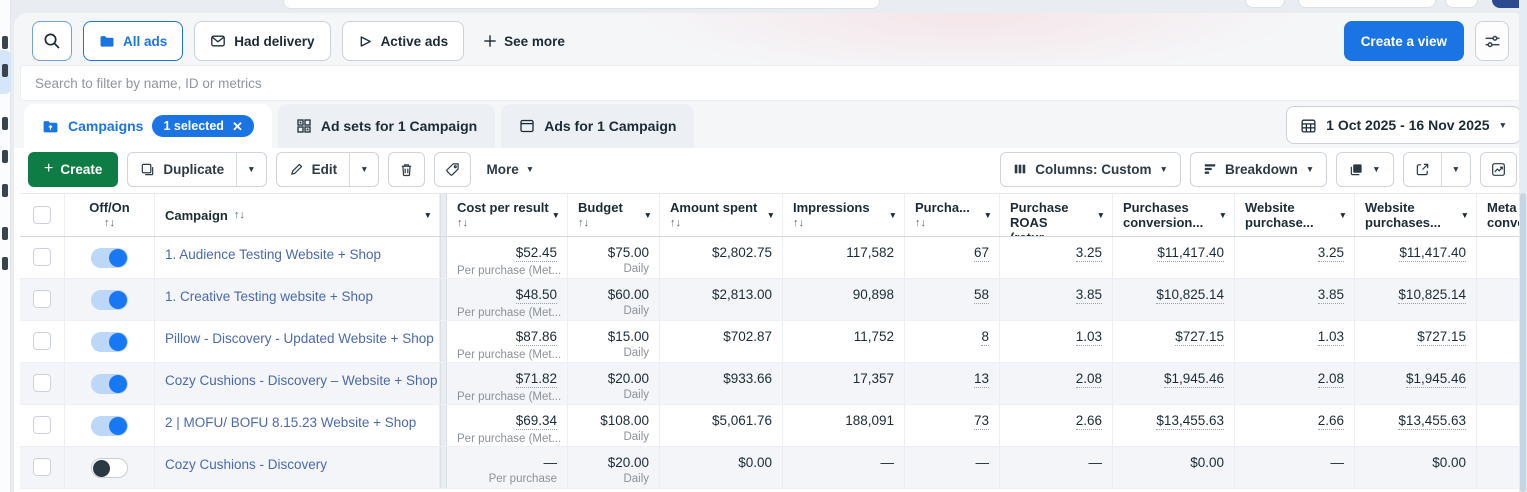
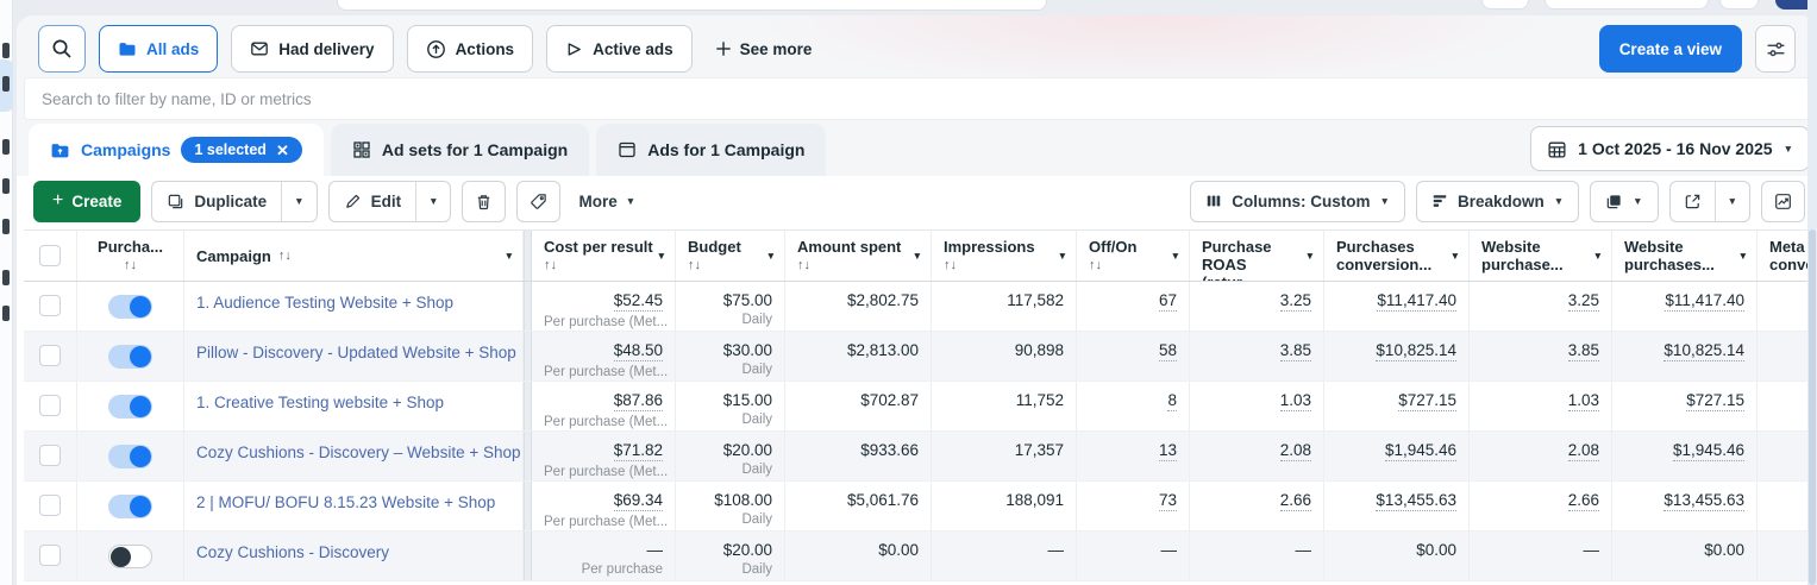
  All ads
  Had delivery
+ Actions
  Active ads
  See more
  Create a view
  Search to filter by name, ID or metrics
  Campaigns
  1 selected
  ✕
  Ad sets for 1 Campaign
  Ads for 1 Campaign
  1 Oct 2025 - 16 Nov 2025
  ▼
  +
  Create
  Duplicate
  ▼
  Edit
  ▼
  More
  ▼
  Columns: Custom
  ▼
  Breakdown
  ▼
  ▼
  ▼
- Off/On
+ Purcha...
  ↑↓
  Campaign
  ↑↓
  ▼
  Cost per result
  ↑↓
  ▼
  Budget
  ↑↓
  ▼
  Amount spent
  ↑↓
  ▼
  Impressions
  ↑↓
  ▼
- Purcha...
+ Off/On
  ↑↓
  ▼
  ▼
  Purchases conversion...
  ▼
  Website purchase...
  ▼
  Website purchases...
  ▼
  Meta conv
  1. Audience Testing Website + Shop
  $52.45
  Per purchase (Met...
  $75.00
  Daily
  $2,802.75
  117,582
  67
  3.25
  $11,417.40
  3.25
  $11,417.40
- 1. Creative Testing website + Shop
+ Pillow - Discovery - Updated Website + Shop
  $48.50
  Per purchase (Met...
- $60.00
+ $30.00
  Daily
  $2,813.00
  90,898
  58
  3.85
  $10,825.14
  3.85
  $10,825.14
- Pillow - Discovery - Updated Website + Shop
+ 1. Creative Testing website + Shop
  $87.86
  Per purchase (Met...
  $15.00
  Daily
  $702.87
  11,752
  8
  1.03
  $727.15
  1.03
  $727.15
  Cozy Cushions - Discovery – Website + Shop
  $71.82
  Per purchase (Met...
  $20.00
  Daily
  $933.66
  17,357
  13
  2.08
  $1,945.46
  2.08
  $1,945.46
  2 | MOFU/ BOFU 8.15.23 Website + Shop
  $69.34
  Per purchase (Met...
  $108.00
  Daily
  $5,061.76
  188,091
  73
  2.66
  $13,455.63
  2.66
  $13,455.63
  Cozy Cushions - Discovery
  —
  Per purchase
  $20.00
  Daily
  $0.00
  —
  —
  —
  $0.00
  —
  $0.00
